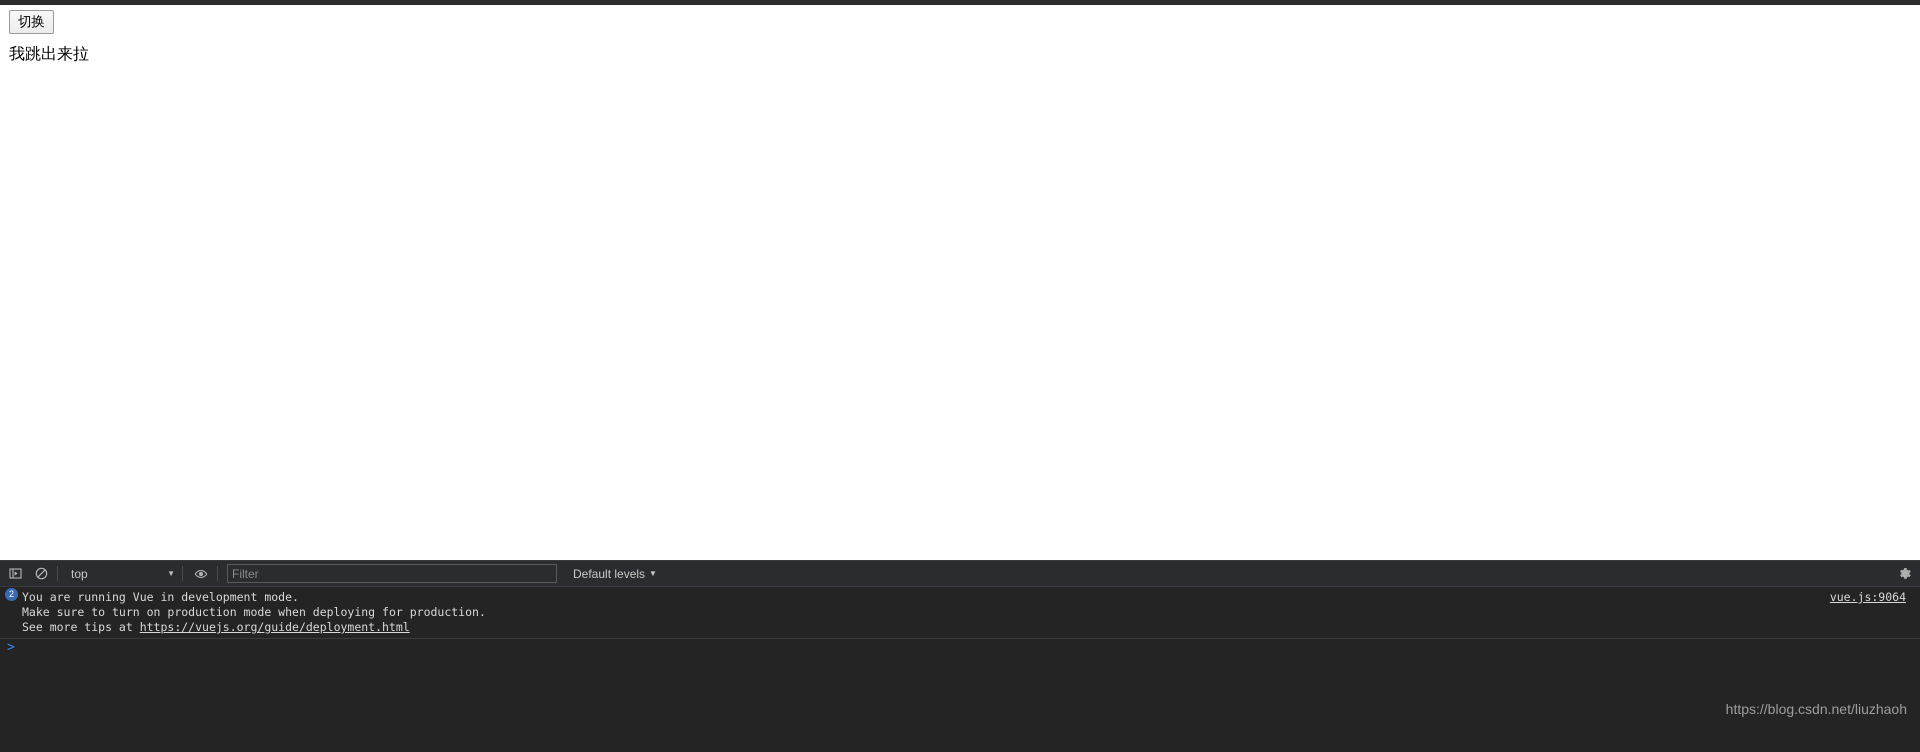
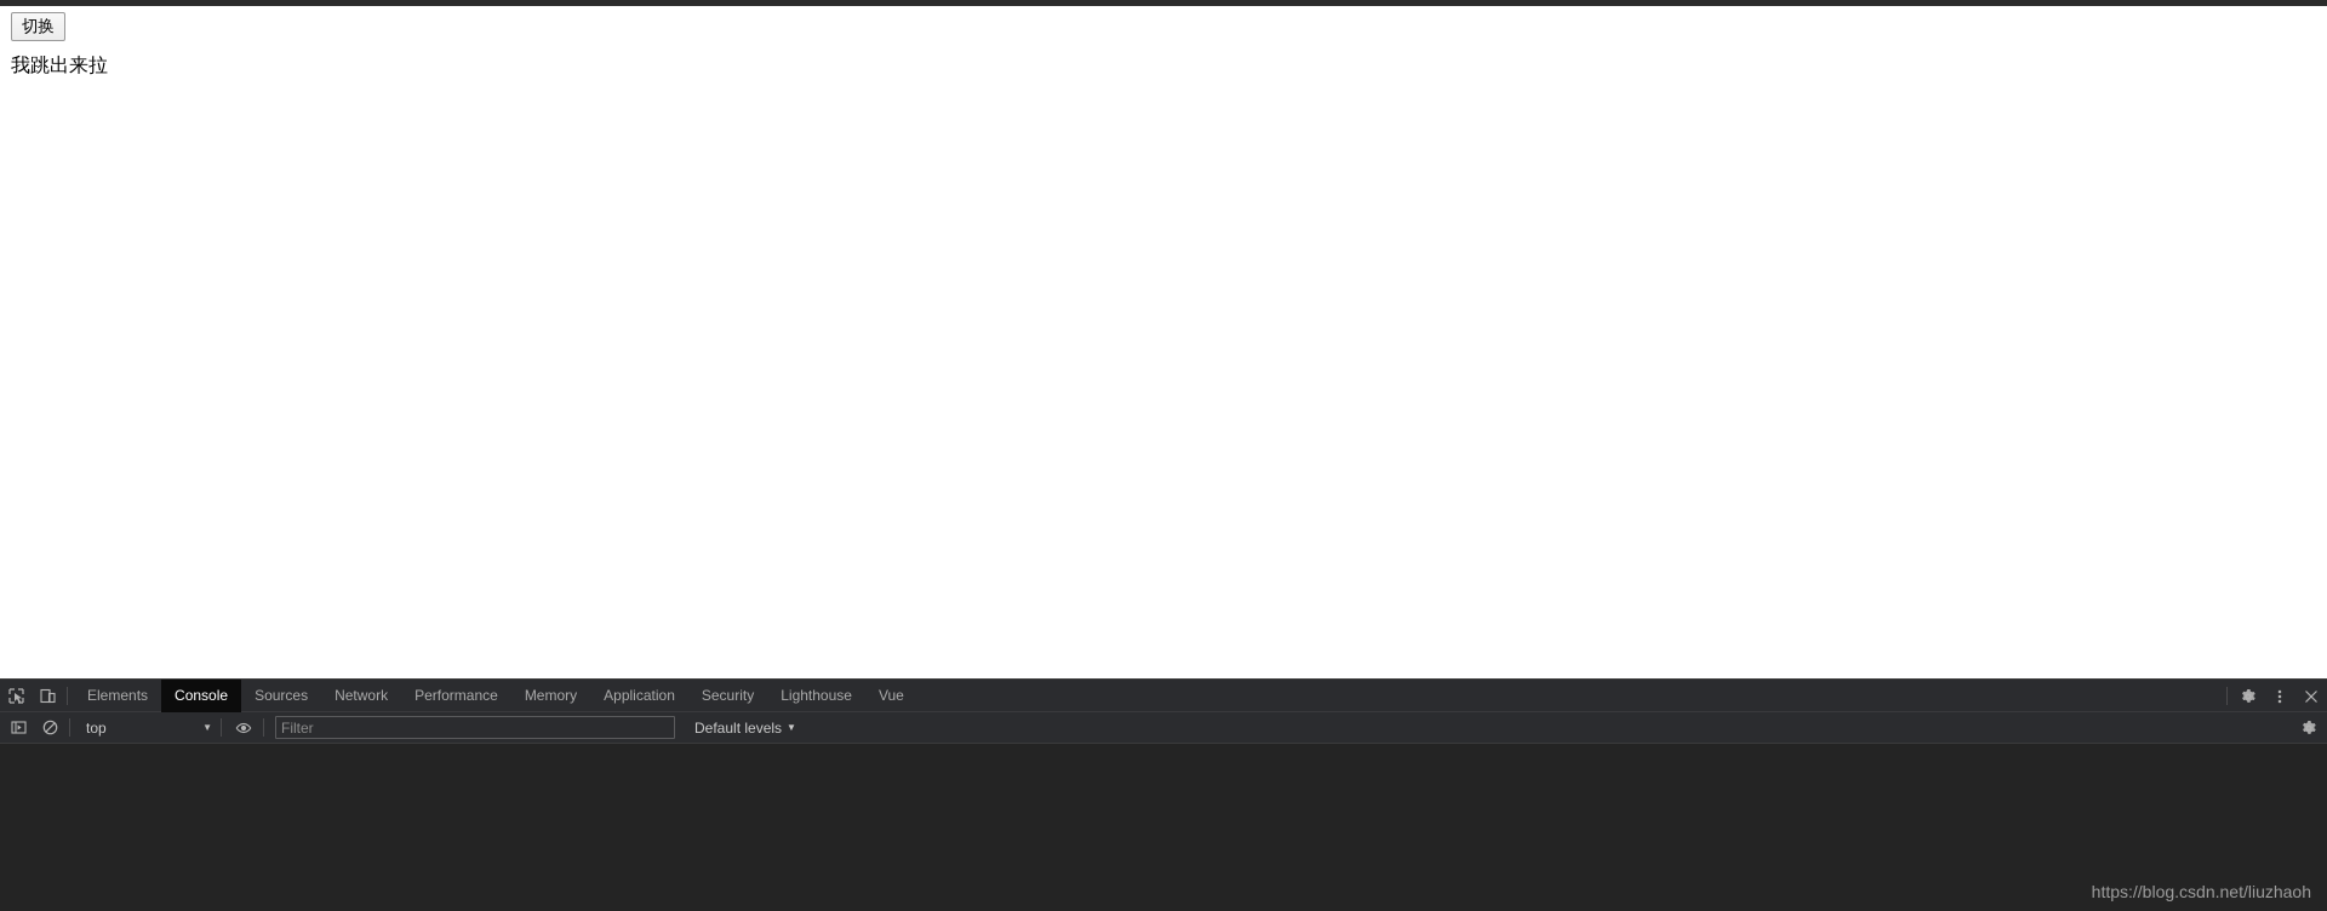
  切换
  我跳出来拉
+ Elements
+ Console
+ Sources
+ Network
+ Performance
+ Memory
+ Application
+ Security
+ Lighthouse
+ Vue
  top
  ▼
  Filter
  Default levels
  ▼
- 2
- You are running Vue in development mode.
- Make sure to turn on production mode when deploying for production.
- See more tips at
- https://vuejs.org/guide/deployment.html
- vue.js:9064
- >
  https://blog.csdn.net/liuzhaoh
